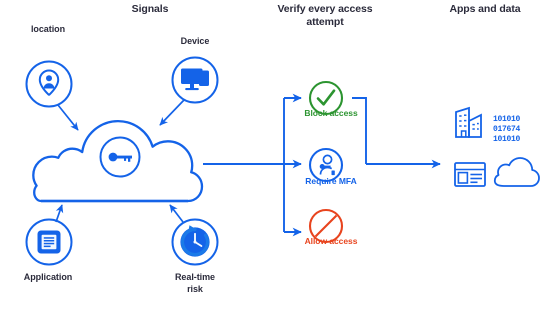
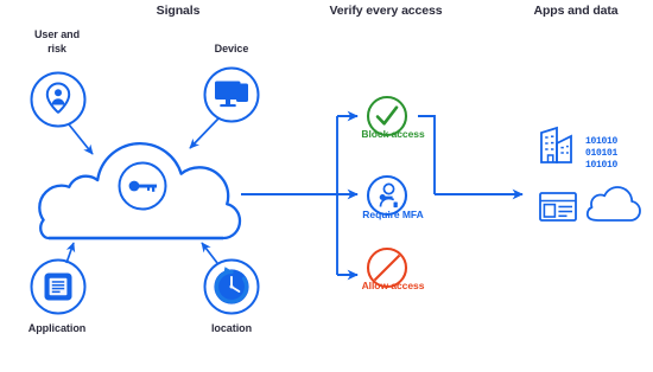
  Signals
  Verify every access
- attempt
  Apps and data
+ User and
- location
+ risk
  Device
  Application
- Real-time
- risk
+ location
  Block access
  Require MFA
  Allow access
  101010
- 017674
+ 010101
  101010
